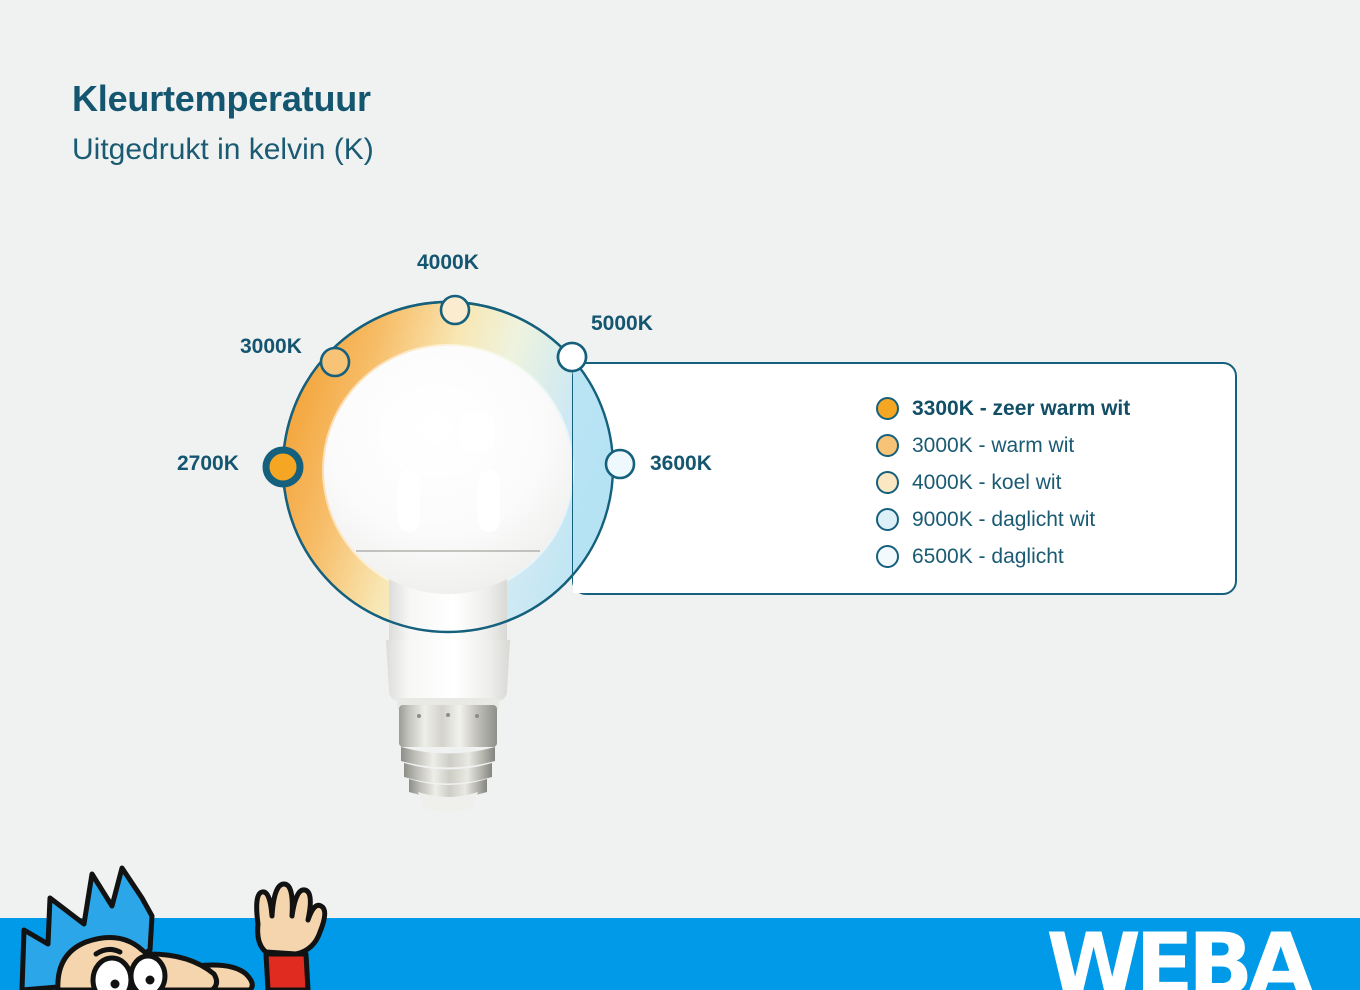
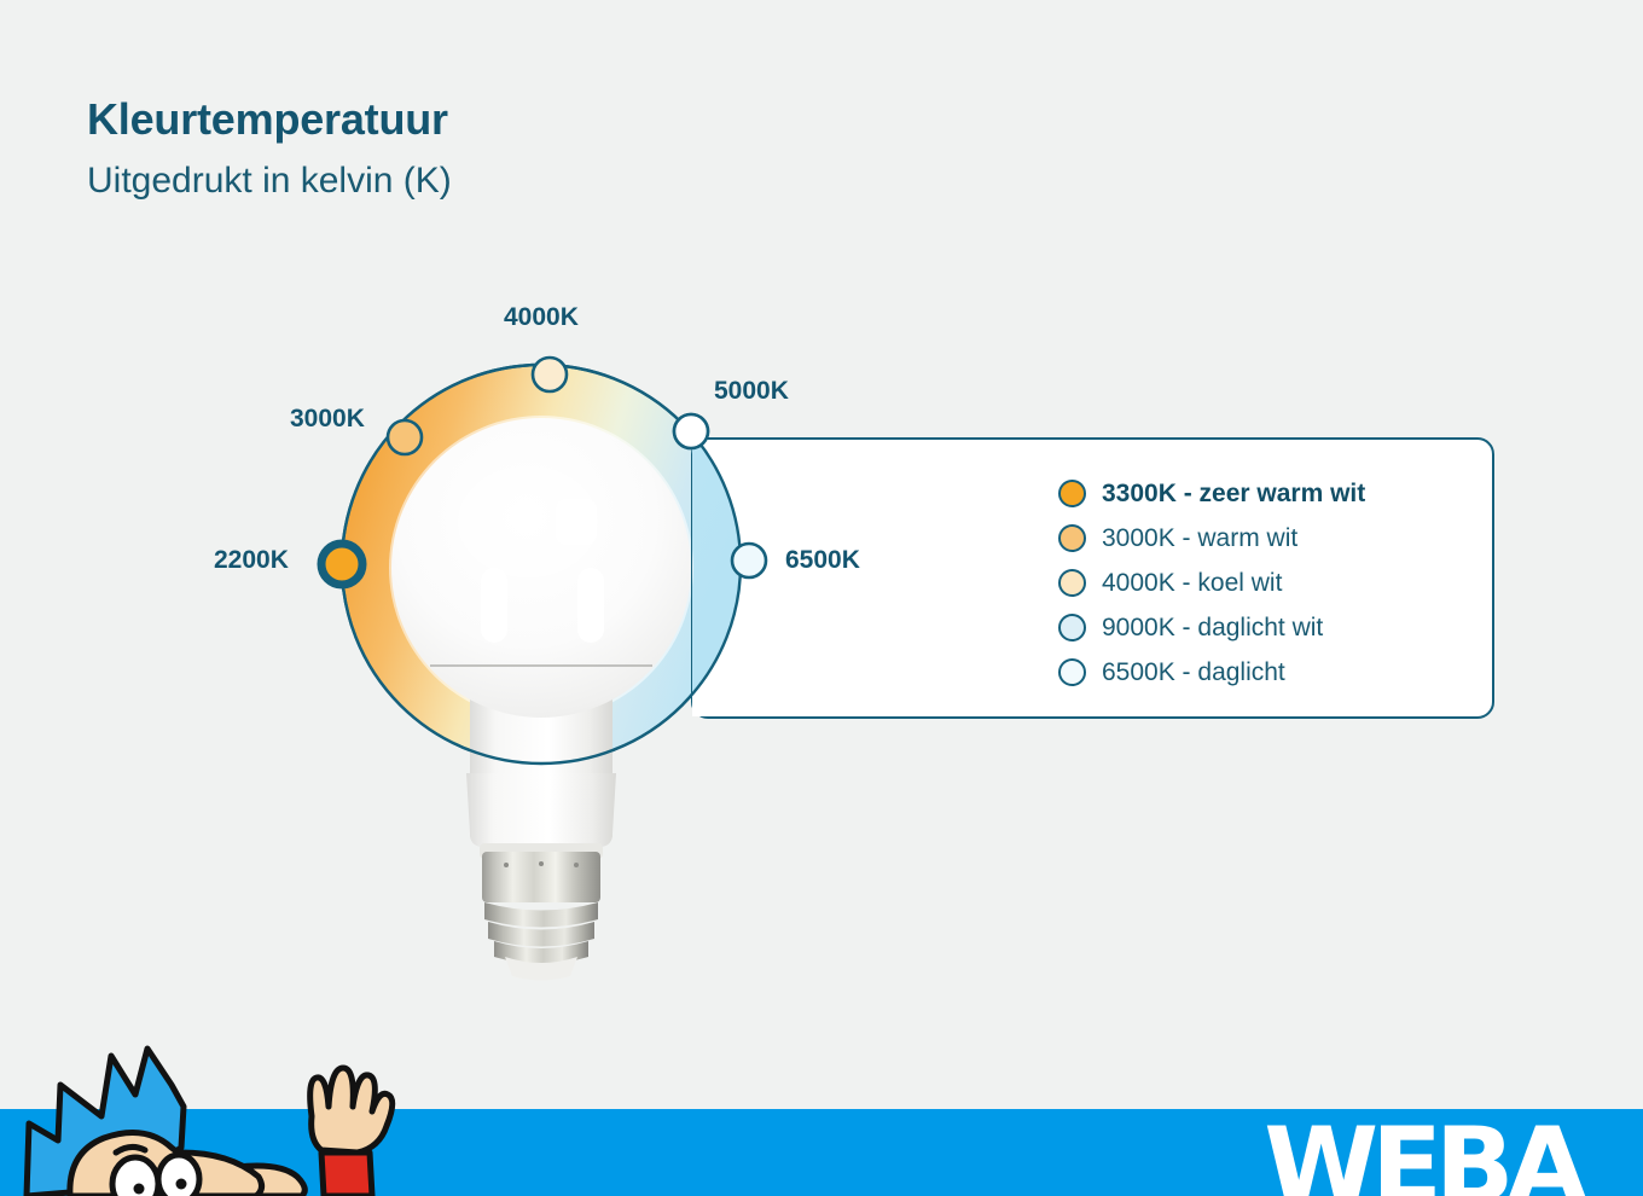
  Kleurtemperatuur
  Uitgedrukt in kelvin (K)
- 2700K
+ 2200K
  3000K
  4000K
  5000K
- 3600K
+ 6500K
  3300K - zeer warm wit
  3000K - warm wit
  4000K - koel wit
  9000K - daglicht wit
  6500K - daglicht
  WEBA
